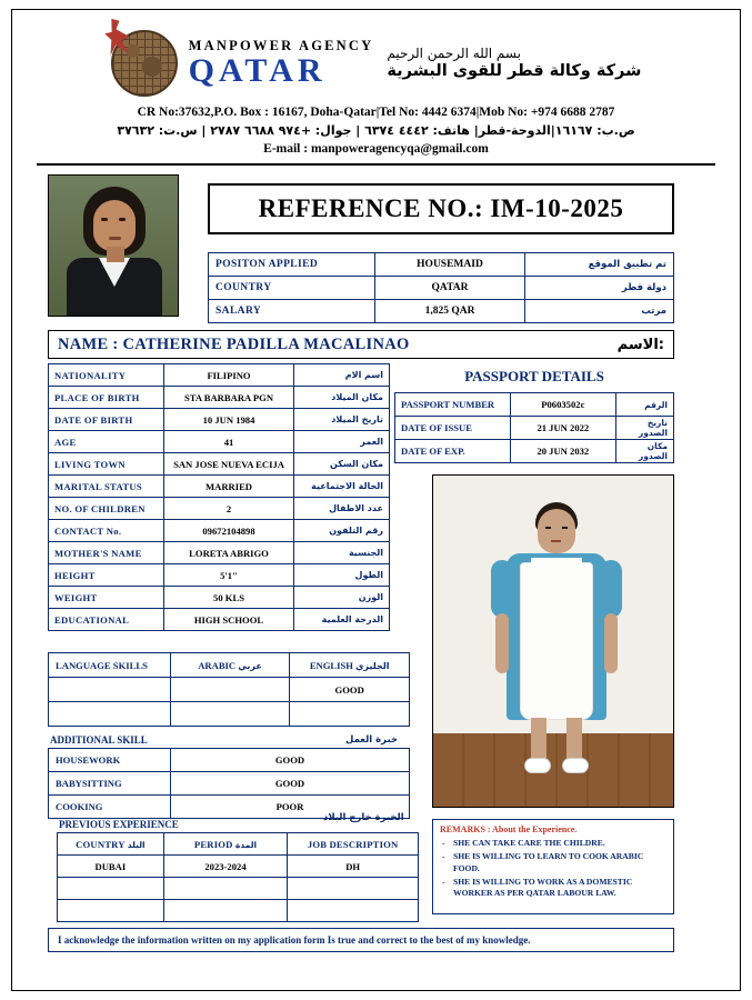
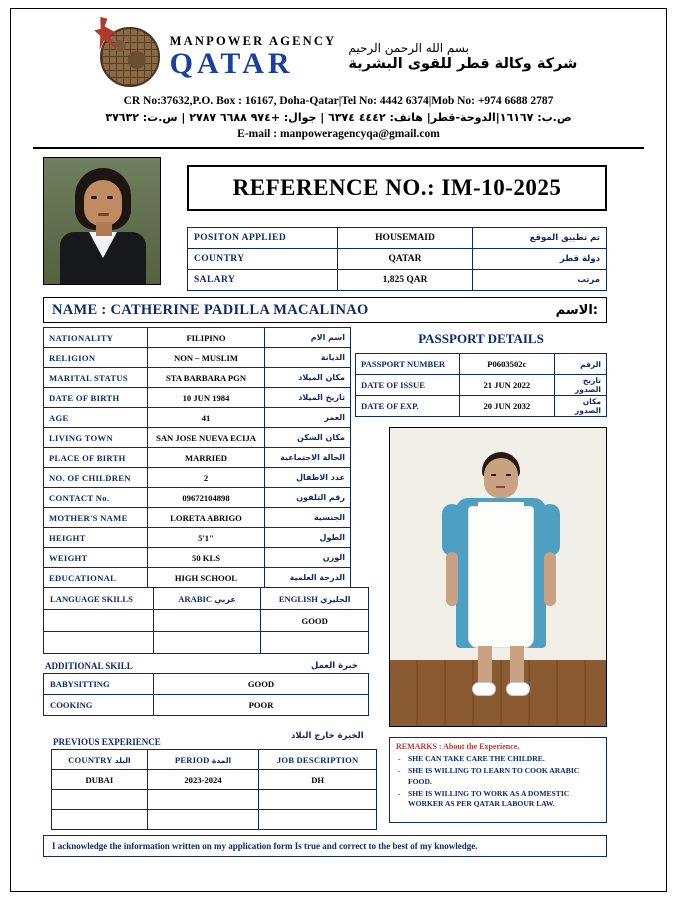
  MANPOWER AGENCY
  QATAR
  بسم الله الرحمن الرحيم
  شركة وكالة قطر للقوى البشرية
  CR No:37632,P.O. Box : 16167, Doha-Qatar|Tel No: 4442 6374|Mob No: +974 6688 2787
  ص.ب: ١٦١٦٧|الدوحة-قطر| هاتف: ٤٤٤٢ ٦٣٧٤ | جوال: +٩٧٤ ٦٦٨٨ ٢٧٨٧ | س.ت: ٣٧٦٣٢
  E-mail : manpoweragencyqa@gmail.com
  REFERENCE NO.: IM-10-2025
  POSITON APPLIED	HOUSEMAID	تم تطبيق الموقع
  COUNTRY	QATAR	دولة قطر
  SALARY	1,825 QAR	مرتب
  NAME : CATHERINE PADILLA MACALINAO
  الاسم:
  NATIONALITY	FILIPINO	اسم الام
+ RELIGION	NON – MUSLIM	الديانة
- PLACE OF BIRTH	STA BARBARA PGN	مكان الميلاد
+ MARITAL STATUS	STA BARBARA PGN	مكان الميلاد
  DATE OF BIRTH	10 JUN 1984	تاريخ الميلاد
  AGE	41	العمر
  LIVING TOWN	SAN JOSE NUEVA ECIJA	مكان السكن
- MARITAL STATUS	MARRIED	الحالة الاجتماعية
+ PLACE OF BIRTH	MARRIED	الحالة الاجتماعية
  NO. OF CHILDREN	2	عدد الاطفال
  CONTACT No.	09672104898	رقم التلفون
  MOTHER'S NAME	LORETA ABRIGO	الجنسية
  HEIGHT	5'1"	الطول
  WEIGHT	50 KLS	الوزن
  EDUCATIONAL	HIGH SCHOOL	الدرجة العلمية
  PASSPORT DETAILS
  PASSPORT NUMBER	P0603502c	الرقم
  DATE OF ISSUE	21 JUN 2022	تاريخ الصدور
  DATE OF EXP.	20 JUN 2032	مكان الصدور
  LANGUAGE SKILLS	ARABIC عربي	ENGLISH الجليزي
  		GOOD
  ADDITIONAL SKILL
  خبرة العمل
- HOUSEWORK	GOOD
  BABYSITTING	GOOD
  COOKING	POOR
  PREVIOUS EXPERIENCE
  الخبرة خارج البلاد
  COUNTRY البلد	PERIOD المدة	JOB DESCRIPTION
  DUBAI	2023-2024	DH
  REMARKS : About the Experience.
  SHE CAN TAKE CARE THE CHILDRE.
  SHE IS WILLING TO LEARN TO COOK ARABIC FOOD.
  SHE IS WILLING TO WORK AS A DOMESTIC WORKER AS PER QATAR LABOUR LAW.
  I acknowledge the information written on my application form Is true and correct to the best of my knowledge.
